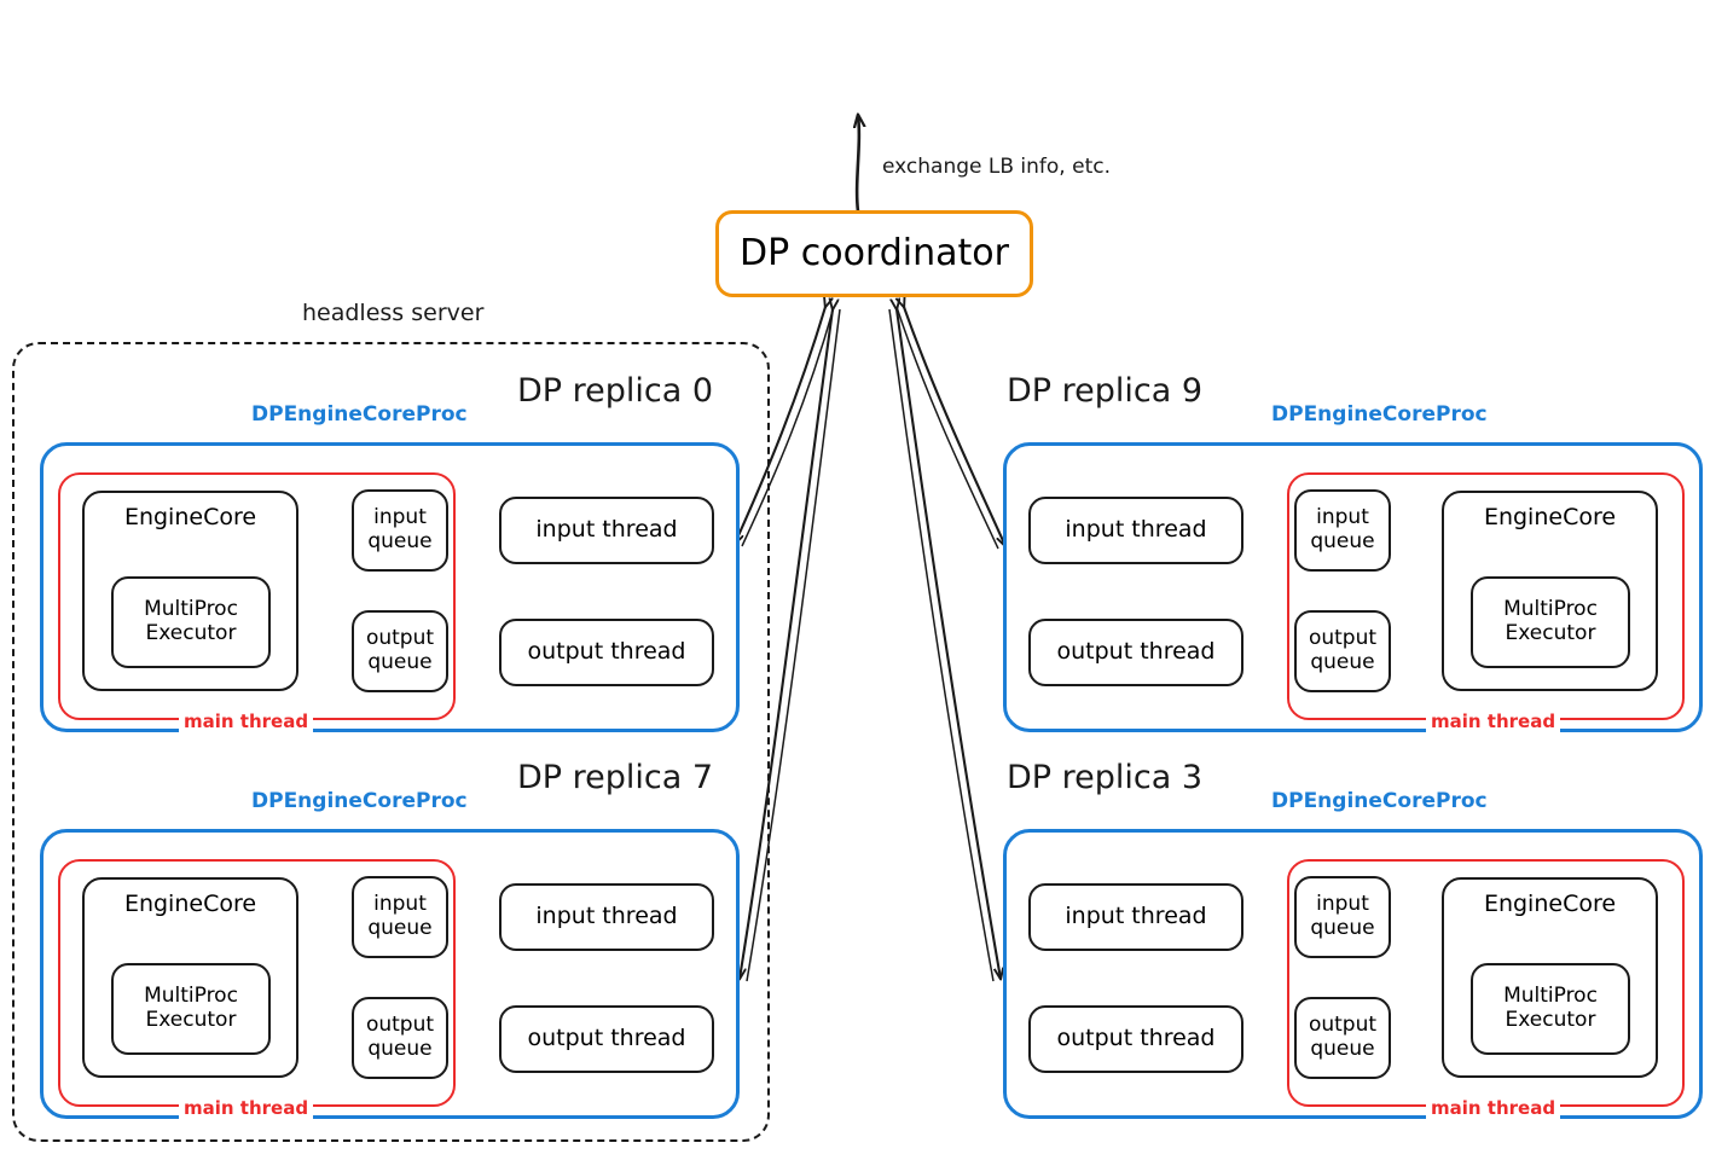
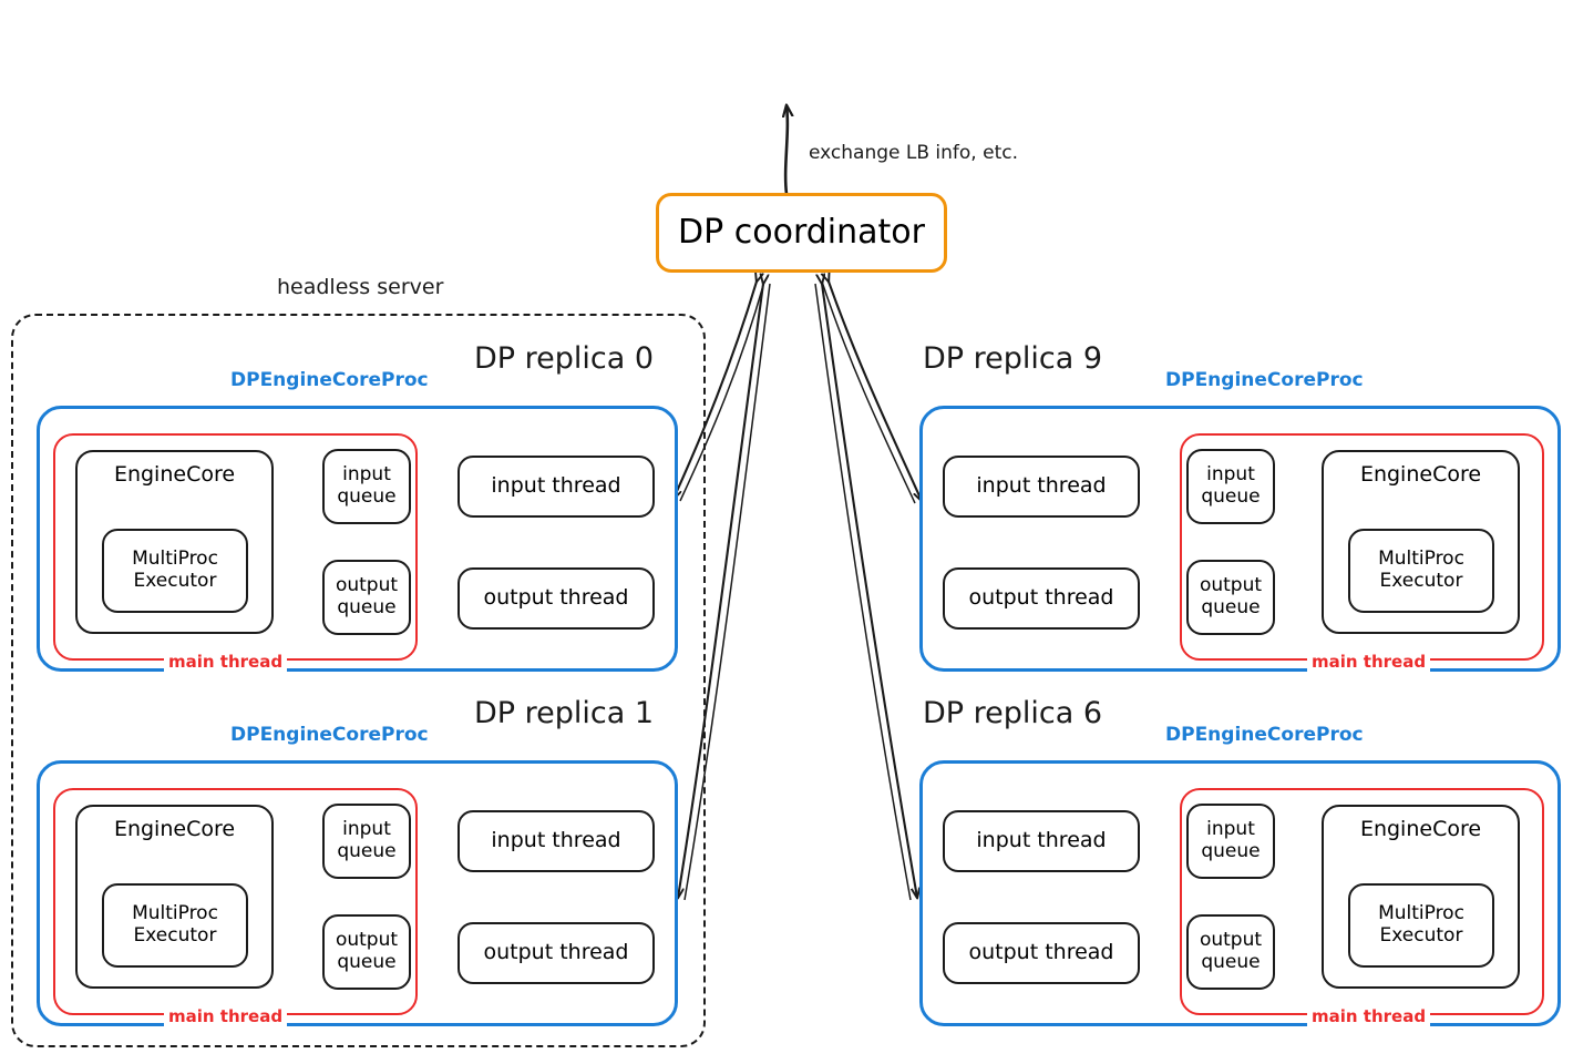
  DP coordinator
  exchange LB info, etc.
  headless server
  DP replica 0
  DPEngineCoreProc
  main thread
  EngineCore
  MultiProc
  Executor
  input
  queue
  output
  queue
  input thread
  output thread
- DP replica 7
+ DP replica 1
  DPEngineCoreProc
  main thread
  EngineCore
  MultiProc
  Executor
  input
  queue
  output
  queue
  input thread
  output thread
  DP replica 9
  DPEngineCoreProc
  main thread
  input thread
  output thread
  input
  queue
  output
  queue
  EngineCore
  MultiProc
  Executor
- DP replica 3
+ DP replica 6
  DPEngineCoreProc
  main thread
  input thread
  output thread
  input
  queue
  output
  queue
  EngineCore
  MultiProc
  Executor
